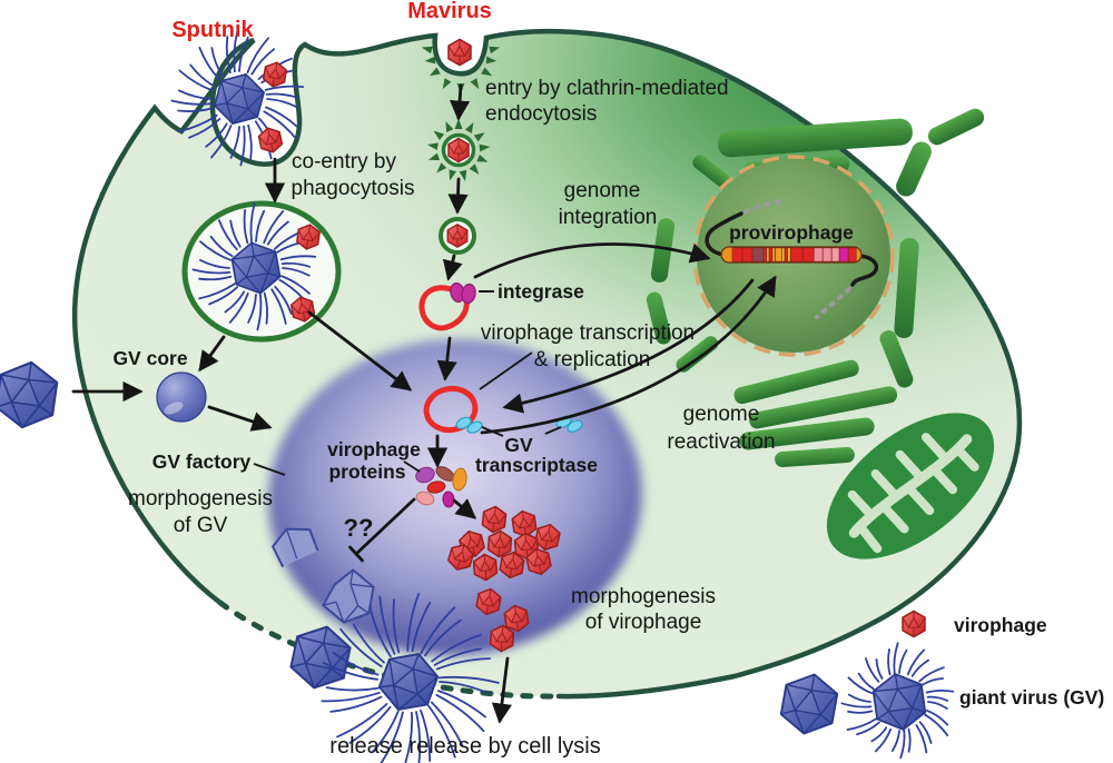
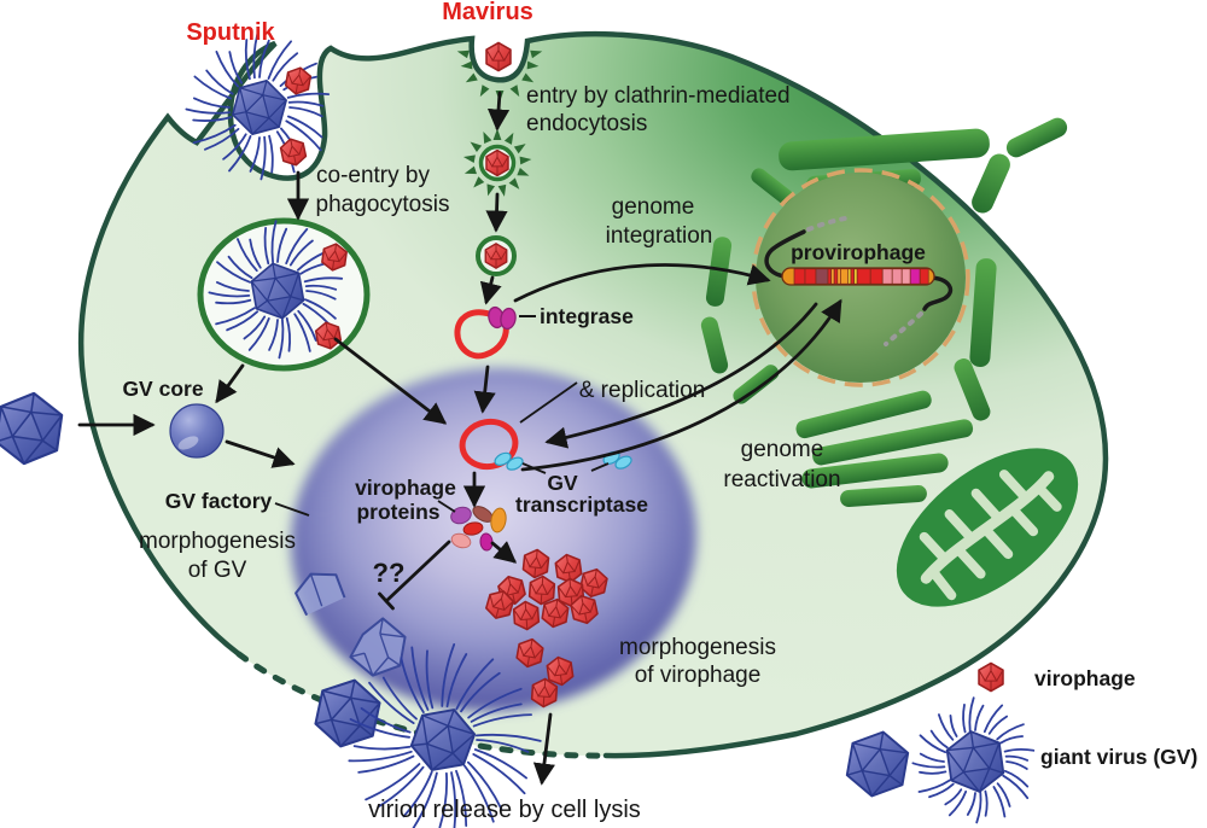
  provirophage
  Sputnik
  Mavirus
  entry by clathrin-mediated
  endocytosis
  co-entry by
  phagocytosis
  genome
  integration
  integrase
- virophage transcription
  & replication
  GV core
  GV factory
  morphogenesis
  of GV
  virophage
  proteins
  GV
  transcriptase
  ??
  genome
  reactivation
  morphogenesis
  of virophage
- release release by cell lysis
+ virion release by cell lysis
  virophage
  giant virus (GV)
